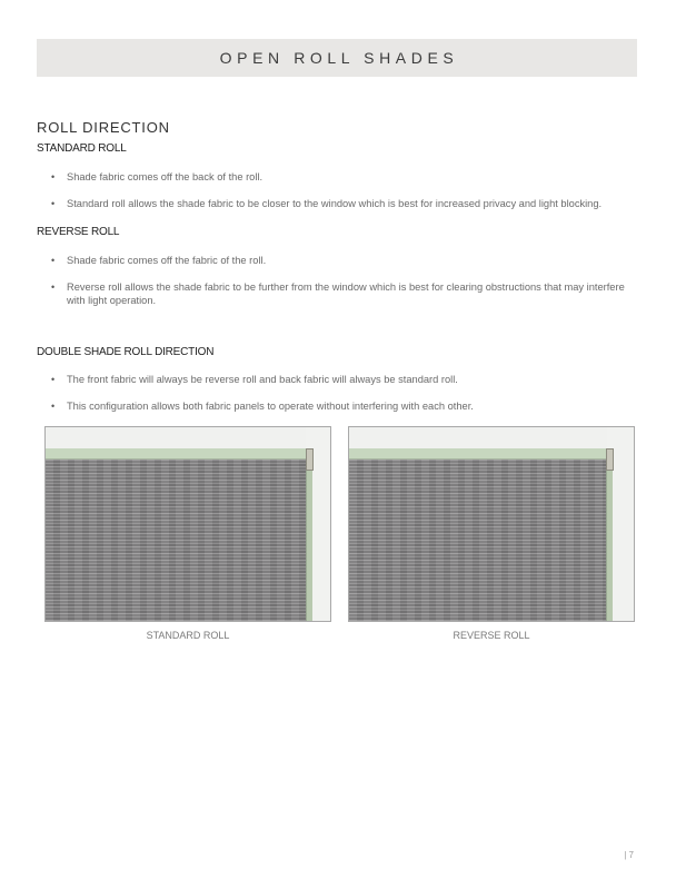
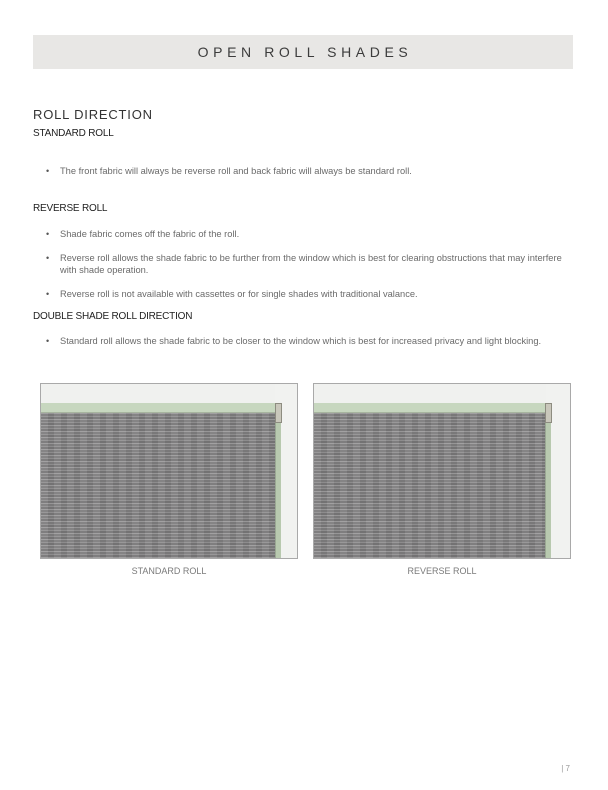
  OPEN ROLL SHADES
  ROLL DIRECTION
  STANDARD ROLL
- Shade fabric comes off the back of the roll.
- Standard roll allows the shade fabric to be closer to the window which is best for increased privacy and light blocking.
+ The front fabric will always be reverse roll and back fabric will always be standard roll.
  REVERSE ROLL
  Shade fabric comes off the fabric of the roll.
- Reverse roll allows the shade fabric to be further from the window which is best for clearing obstructions that may interfere with light operation.
+ Reverse roll allows the shade fabric to be further from the window which is best for clearing obstructions that may interfere with shade operation.
+ Reverse roll is not available with cassettes or for single shades with traditional valance.
  DOUBLE SHADE ROLL DIRECTION
- The front fabric will always be reverse roll and back fabric will always be standard roll.
+ Standard roll allows the shade fabric to be closer to the window which is best for increased privacy and light blocking.
- This configuration allows both fabric panels to operate without interfering with each other.
  STANDARD ROLL
  REVERSE ROLL
  | 7
